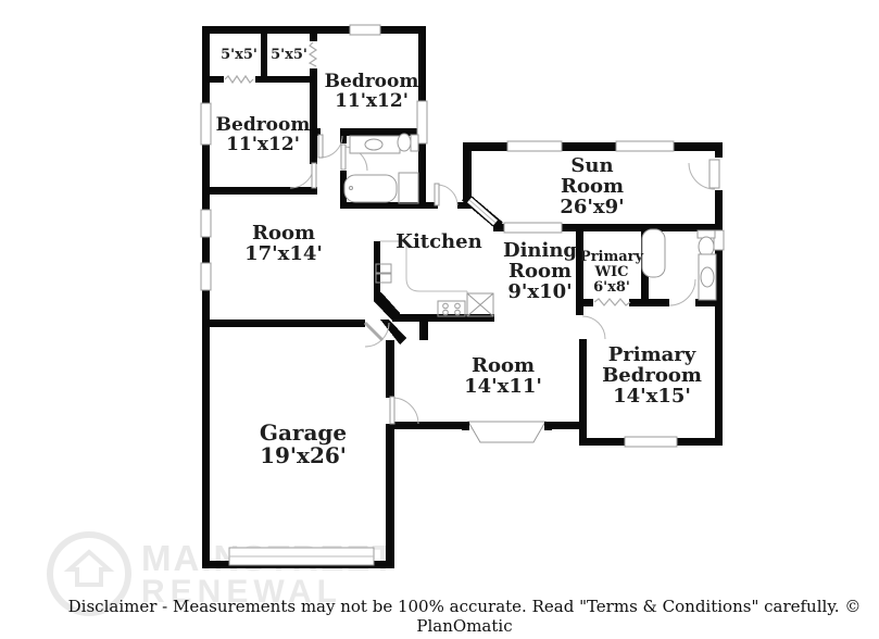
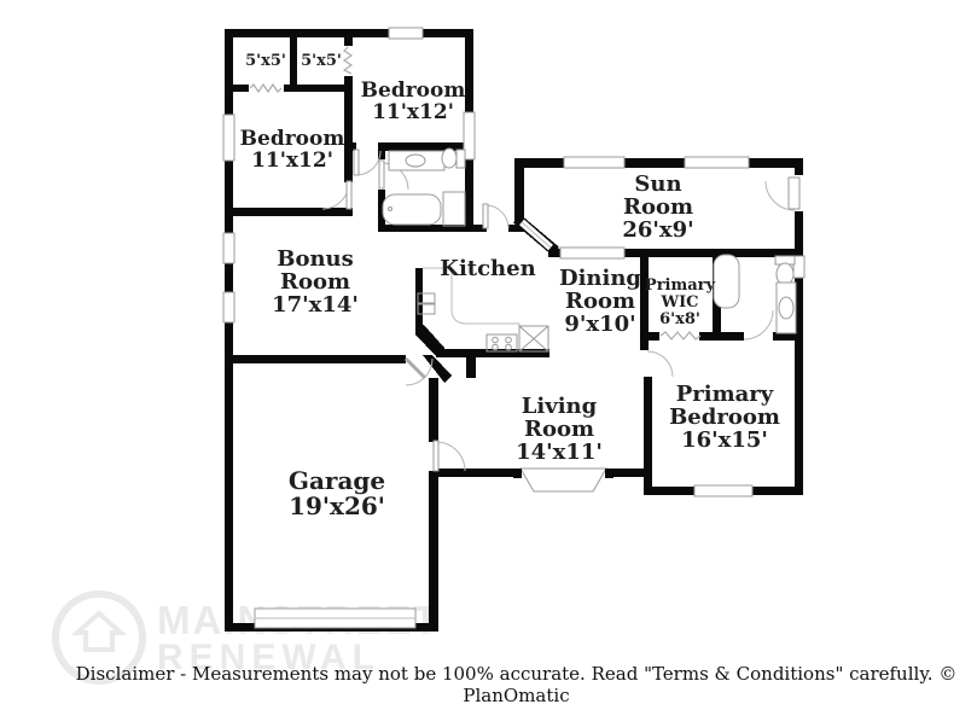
  RENEWAL
  5'x5'
  5'x5'
  Bedroom
  11'x12'
  Bedroom
  11'x12'
  Sun
  Room
  26'x9'
+ Bonus
  Room
  17'x14'
  Kitchen
  Dining
  Room
  9'x10'
  Primary
  WIC
  6'x8'
  Primary
  Bedroom
- 14'x15'
+ 16'x15'
+ Living
  Room
  14'x11'
  Garage
  19'x26'
  Disclaimer - Measurements may not be 100% accurate. Read "Terms & Conditions" carefully. © PlanOmatic
